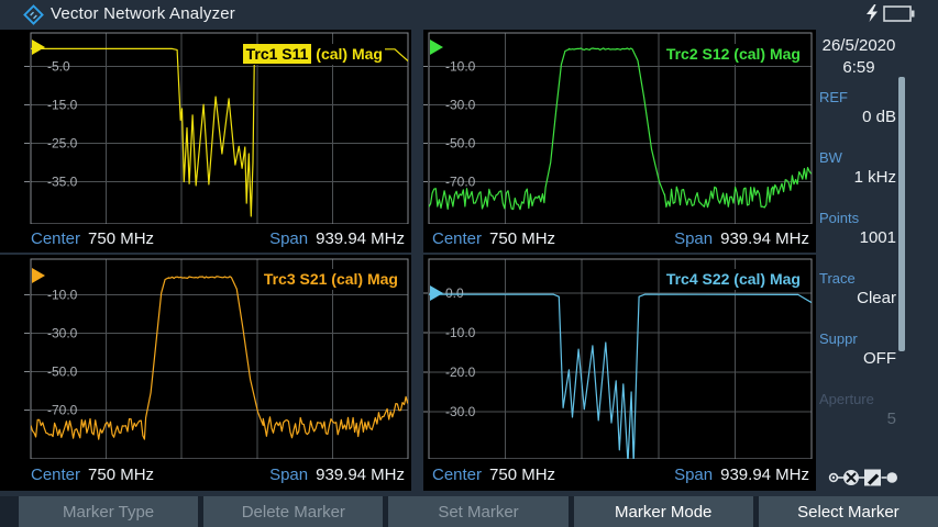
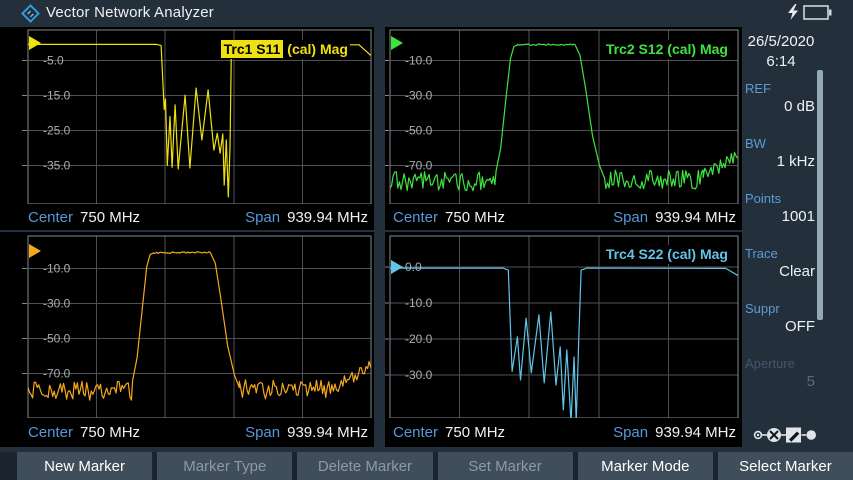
  Vector Network Analyzer
  -5.0
  -15.0
  -25.0
  -35.0
  Trc1 S11 (cal) Mag
  Center
  750 MHz
  Span
  939.94 MHz
  -10.0
  -30.0
  -50.0
  -70.0
  Trc2 S12 (cal) Mag
  Center
  750 MHz
  Span
  939.94 MHz
  -10.0
  -30.0
  -50.0
  -70.0
- Trc3 S21 (cal) Mag
  Center
  750 MHz
  Span
  939.94 MHz
  0.0
  -10.0
  -20.0
  -30.0
  Trc4 S22 (cal) Mag
  Center
  750 MHz
  Span
  939.94 MHz
  26/5/2020
- 6:59
+ 6:14
  REF
  0 dB
  BW
  1 kHz
  Points
  1001
  Trace
  Clear
  Suppr
  OFF
  Aperture
  5
+ New Marker
  Marker Type
  Delete Marker
  Set Marker
  Marker Mode
  Select Marker
